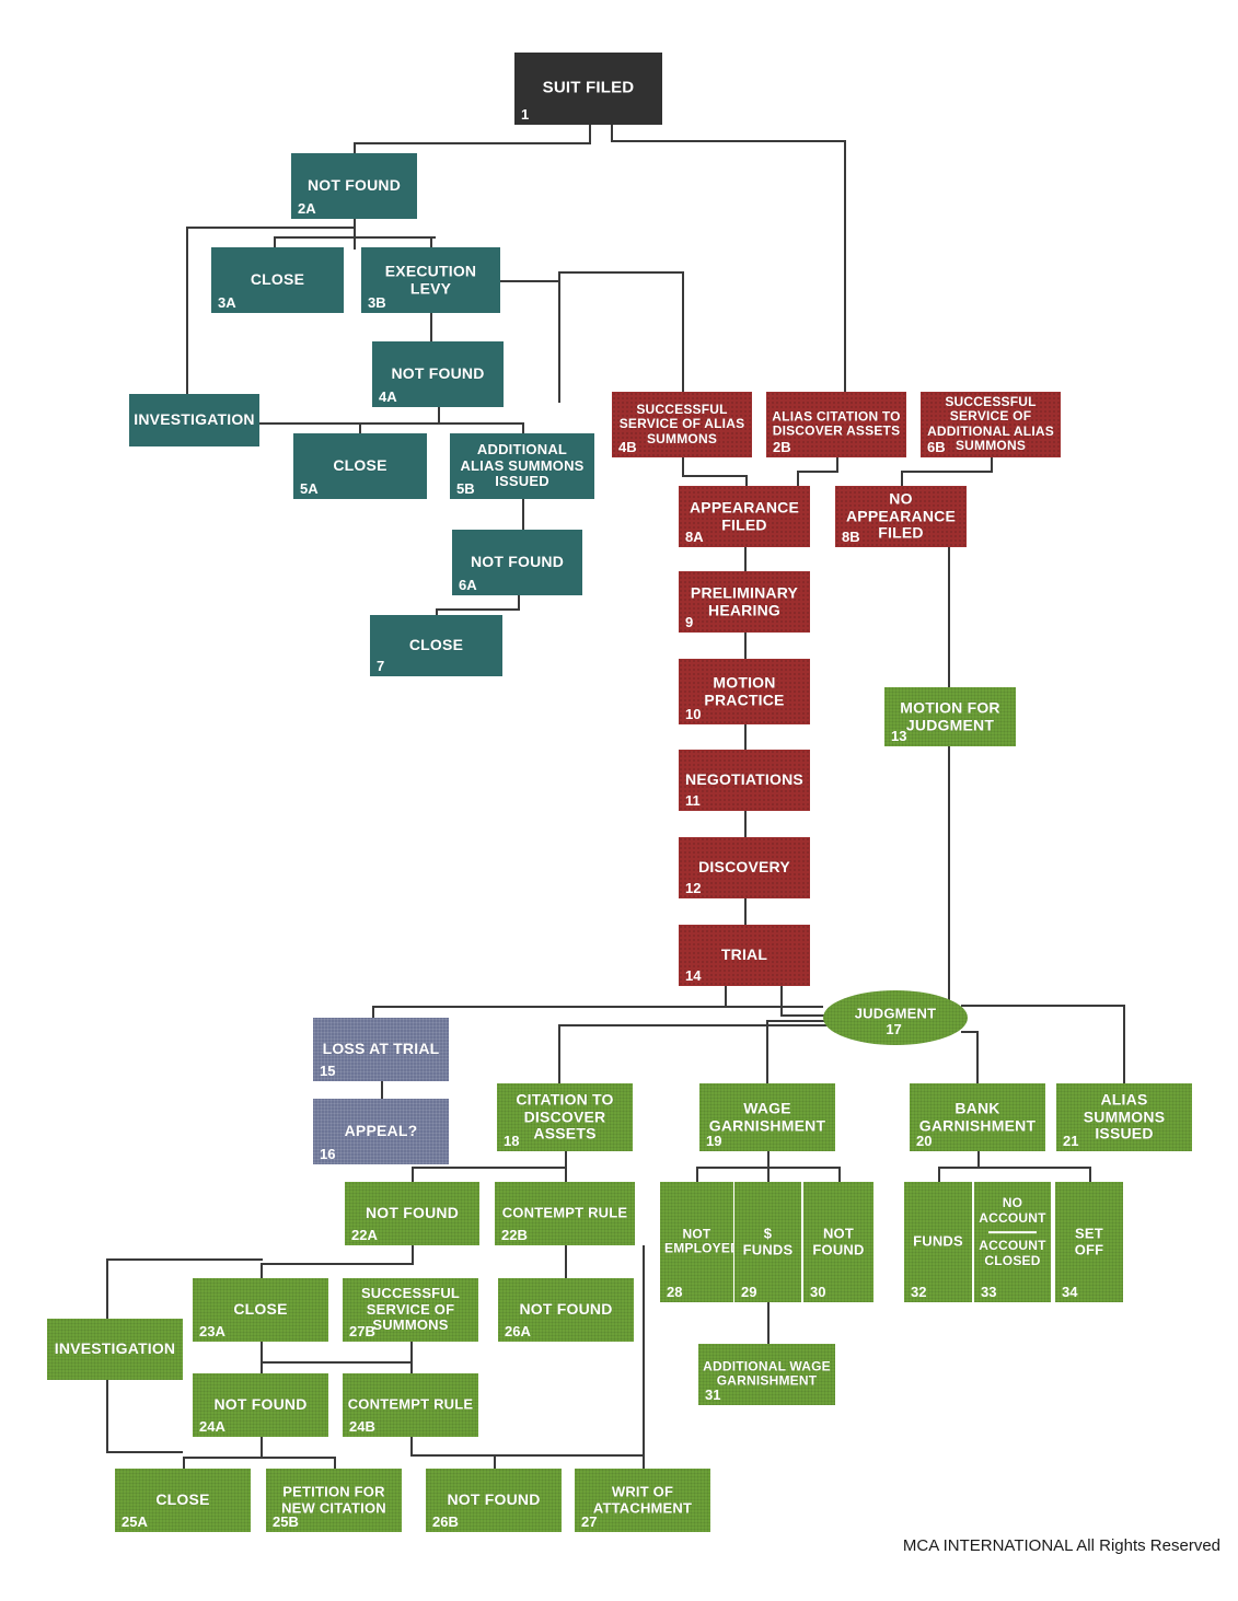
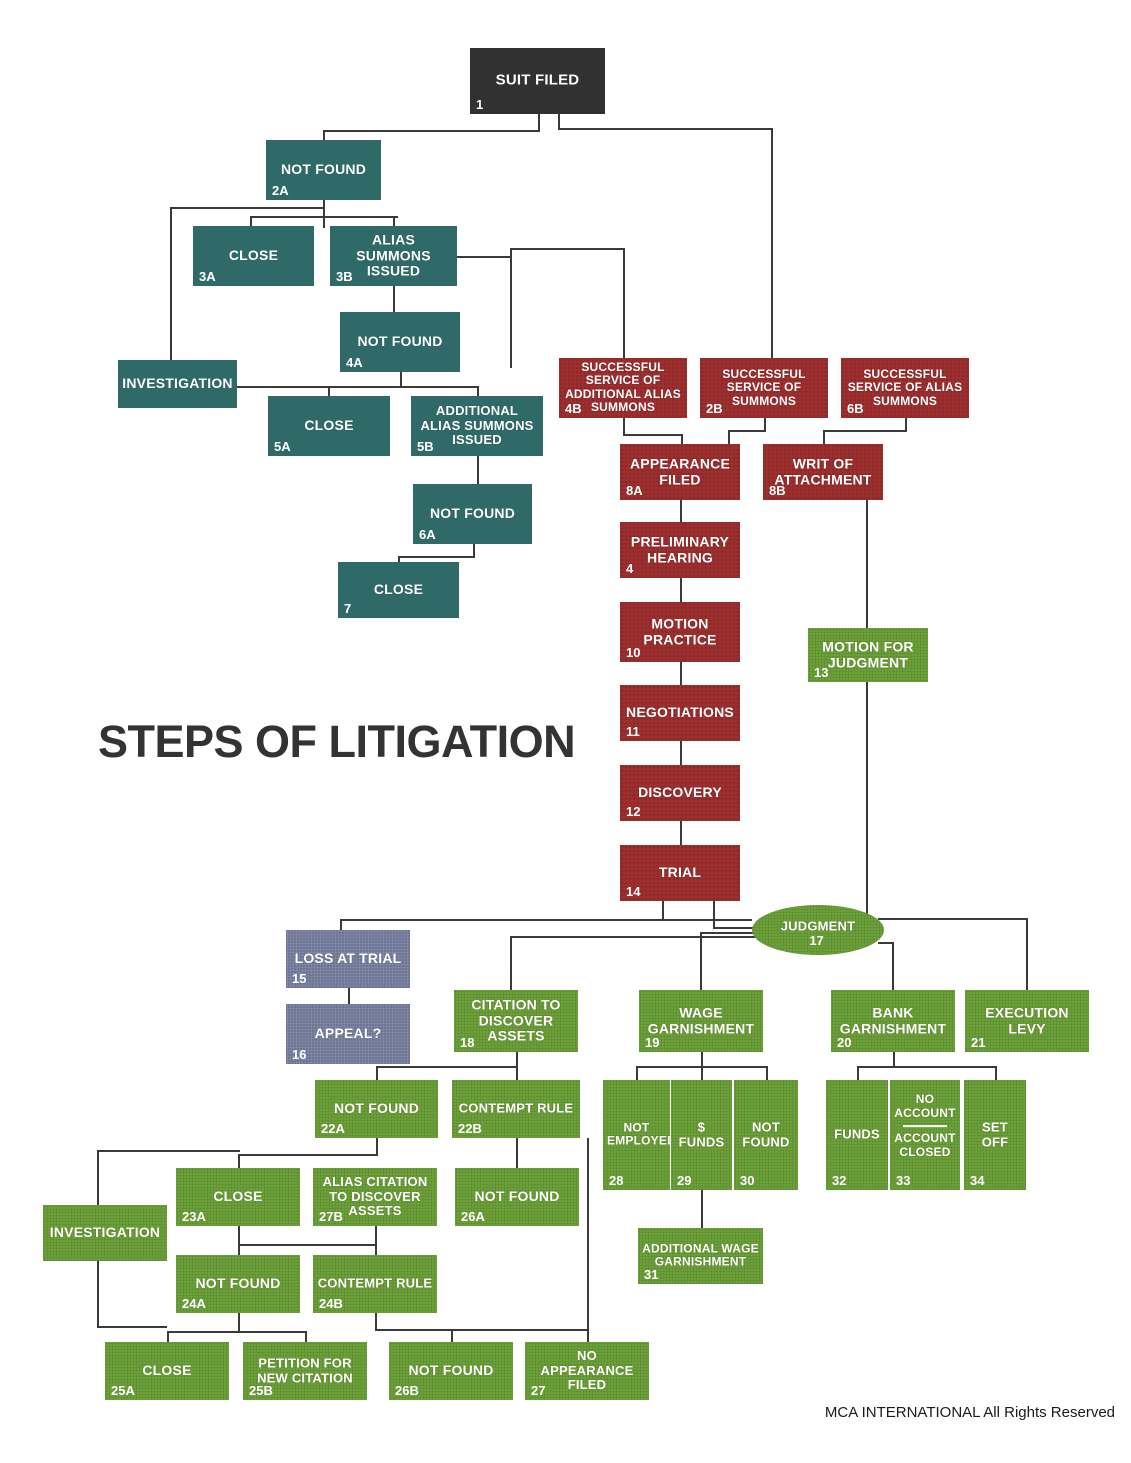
  SUIT FILED
  1
  NOT FOUND
  2A
  CLOSE
  3A
- EXECUTION LEVY
+ ALIAS SUMMONS ISSUED
  3B
  NOT FOUND
  4A
  INVESTIGATION
  CLOSE
  5A
  ADDITIONAL ALIAS SUMMONS ISSUED
  5B
  NOT FOUND
  6A
  CLOSE
  7
- SUCCESSFUL SERVICE OF ALIAS SUMMONS
+ SUCCESSFUL SERVICE OF ADDITIONAL ALIAS SUMMONS
  4B
- ALIAS CITATION TO DISCOVER ASSETS
+ SUCCESSFUL SERVICE OF SUMMONS
  2B
- SUCCESSFUL SERVICE OF ADDITIONAL ALIAS SUMMONS
+ SUCCESSFUL SERVICE OF ALIAS SUMMONS
  6B
  APPEARANCE FILED
  8A
- NO APPEARANCE FILED
+ WRIT OF ATTACHMENT
  8B
  PRELIMINARY HEARING
- 9
+ 4
  MOTION PRACTICE
  10
  NEGOTIATIONS
  11
  DISCOVERY
  12
  TRIAL
  14
  MOTION FOR JUDGMENT
  13
  JUDGMENT
  17
  LOSS AT TRIAL
  15
  APPEAL?
  16
  CITATION TO DISCOVER ASSETS
  18
  WAGE GARNISHMENT
  19
  BANK GARNISHMENT
  20
- ALIAS SUMMONS ISSUED
+ EXECUTION LEVY
  21
  NOT EMPLOYE
  28
  $ FUNDS
  29
  NOT FOUND
  30
  ADDITIONAL WAGE GARNISHMENT
  31
  FUNDS
  32
  NO ACCOUNT
  ACCOUNT CLOSED
  33
  SET OFF
  34
  NOT FOUND
  22A
  CONTEMPT RULE
  22B
  CLOSE
  23A
- SUCCESSFUL SERVICE OF SUMMONS
+ ALIAS CITATION TO DISCOVER ASSETS
  27B
  NOT FOUND
  26A
  INVESTIGATION
  NOT FOUND
  24A
  CONTEMPT RULE
  24B
  CLOSE
  25A
  PETITION FOR NEW CITATION
  25B
  NOT FOUND
  26B
- WRIT OF ATTACHMENT
+ NO APPEARANCE FILED
  27
+ STEPS OF LITIGATION
  MCA INTERNATIONAL All Rights Reserved
